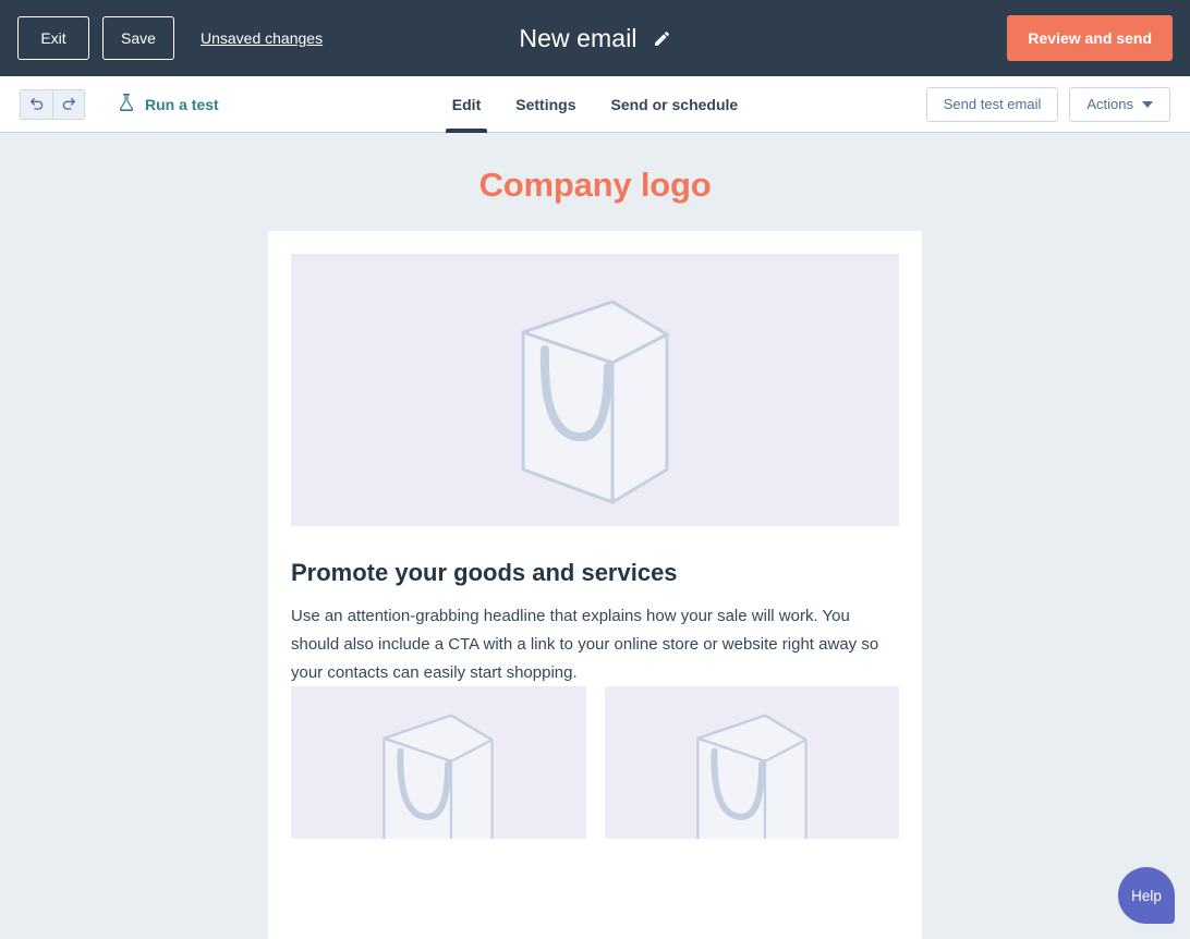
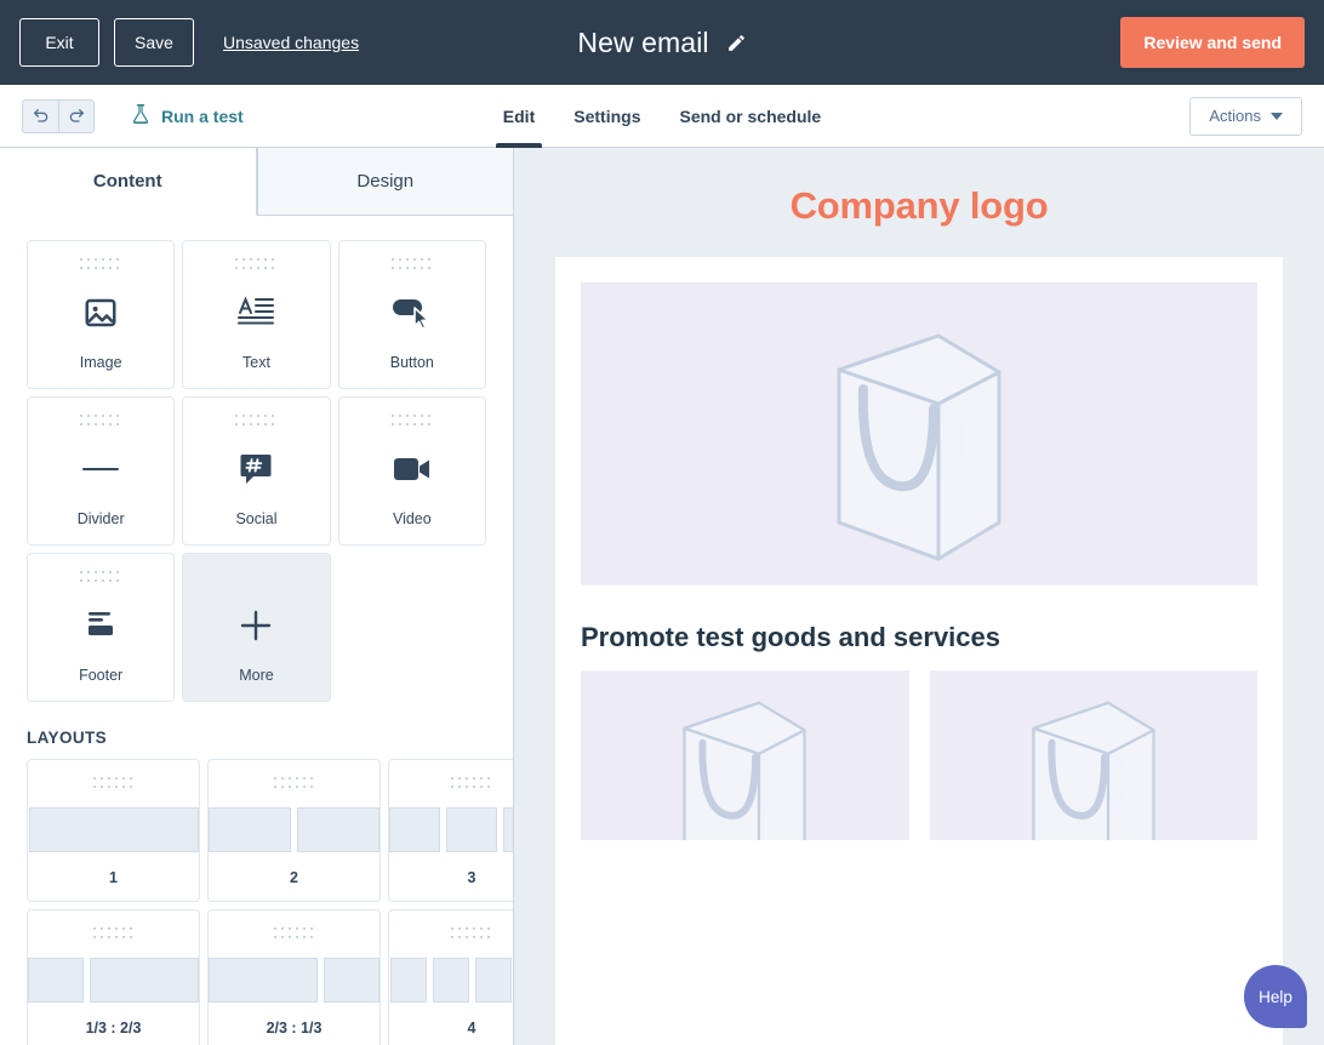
  Exit
  Save
  Unsaved changes
  New email
  Review and send
  Run a test
  Edit
  Settings
  Send or schedule
- Send test email
  Actions
+ Content
+ Design
+ Image
+ Text
+ Button
+ Divider
+ Social
+ Video
+ Footer
+ More
+ LAYOUTS
+ 1
+ 2
+ 3
+ 1/3 : 2/3
+ 2/3 : 1/3
+ 4
  Company logo
- Promote your goods and services
+ Promote test goods and services
- Use an attention-grabbing headline that explains how your sale will work. You should also include a CTA with a link to your online store or website right away so your contacts can easily start shopping.
  Help
